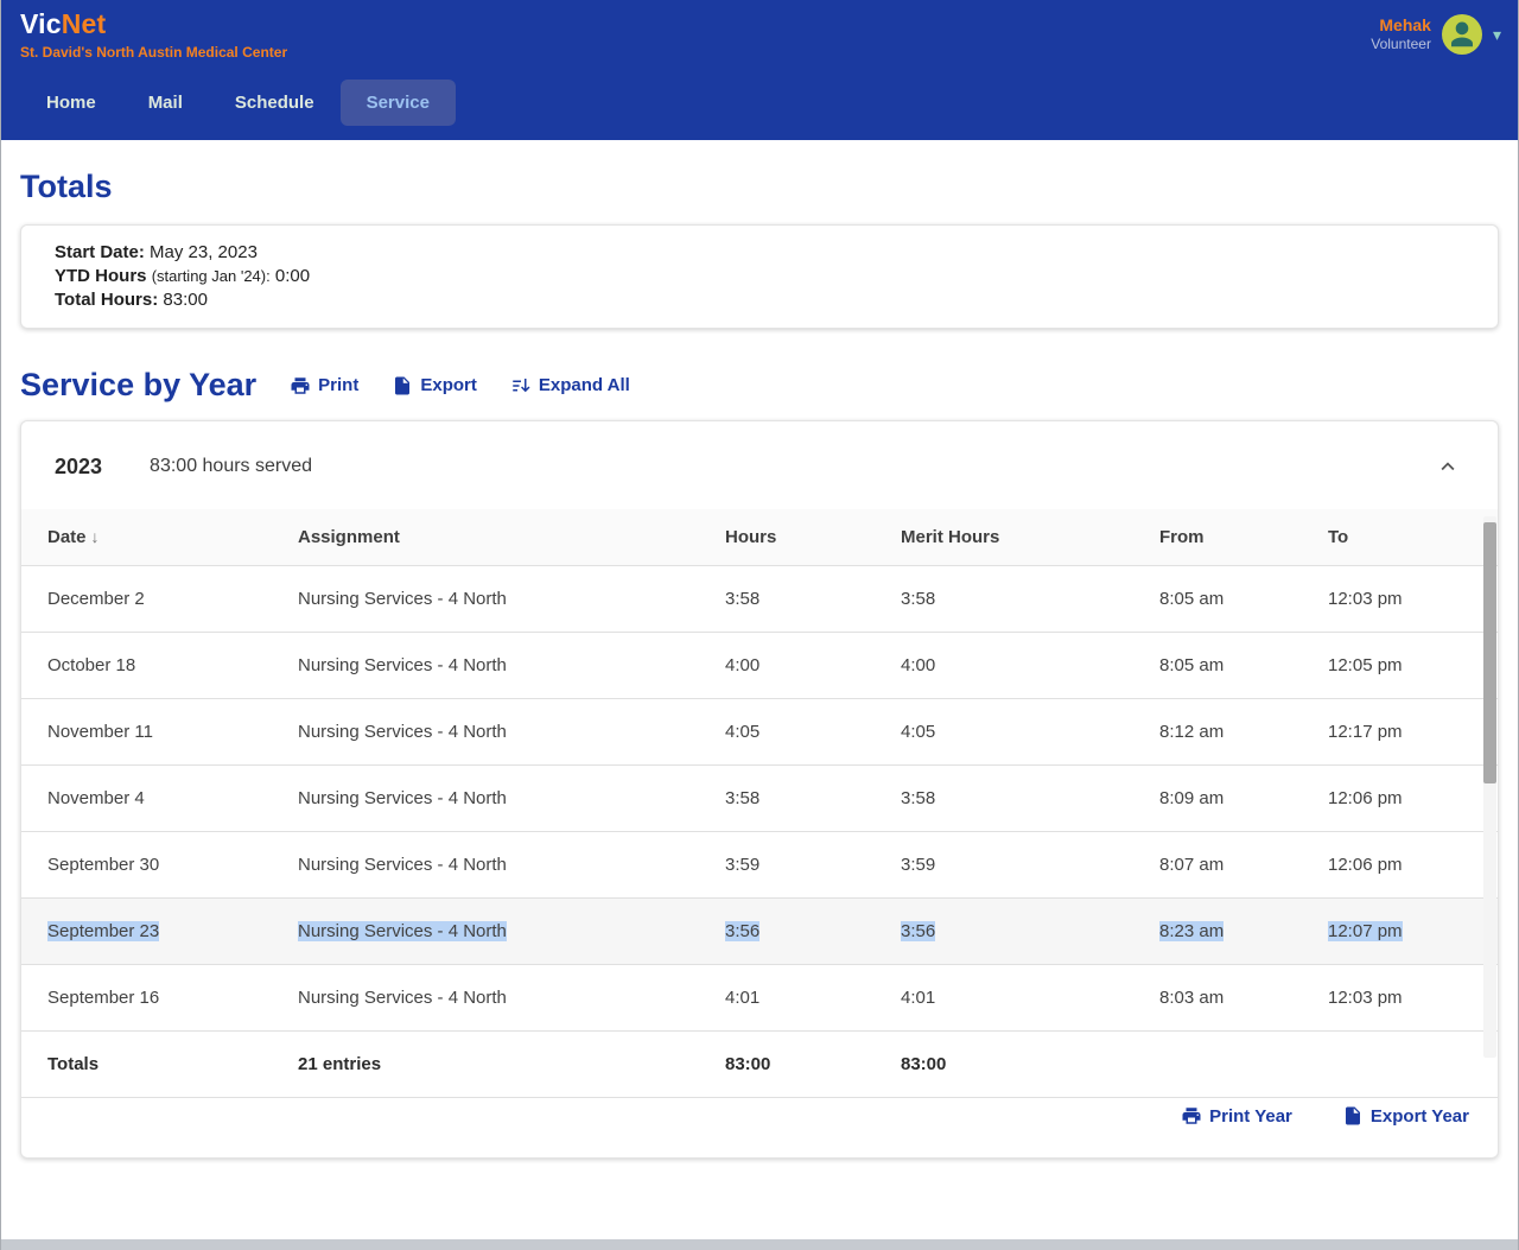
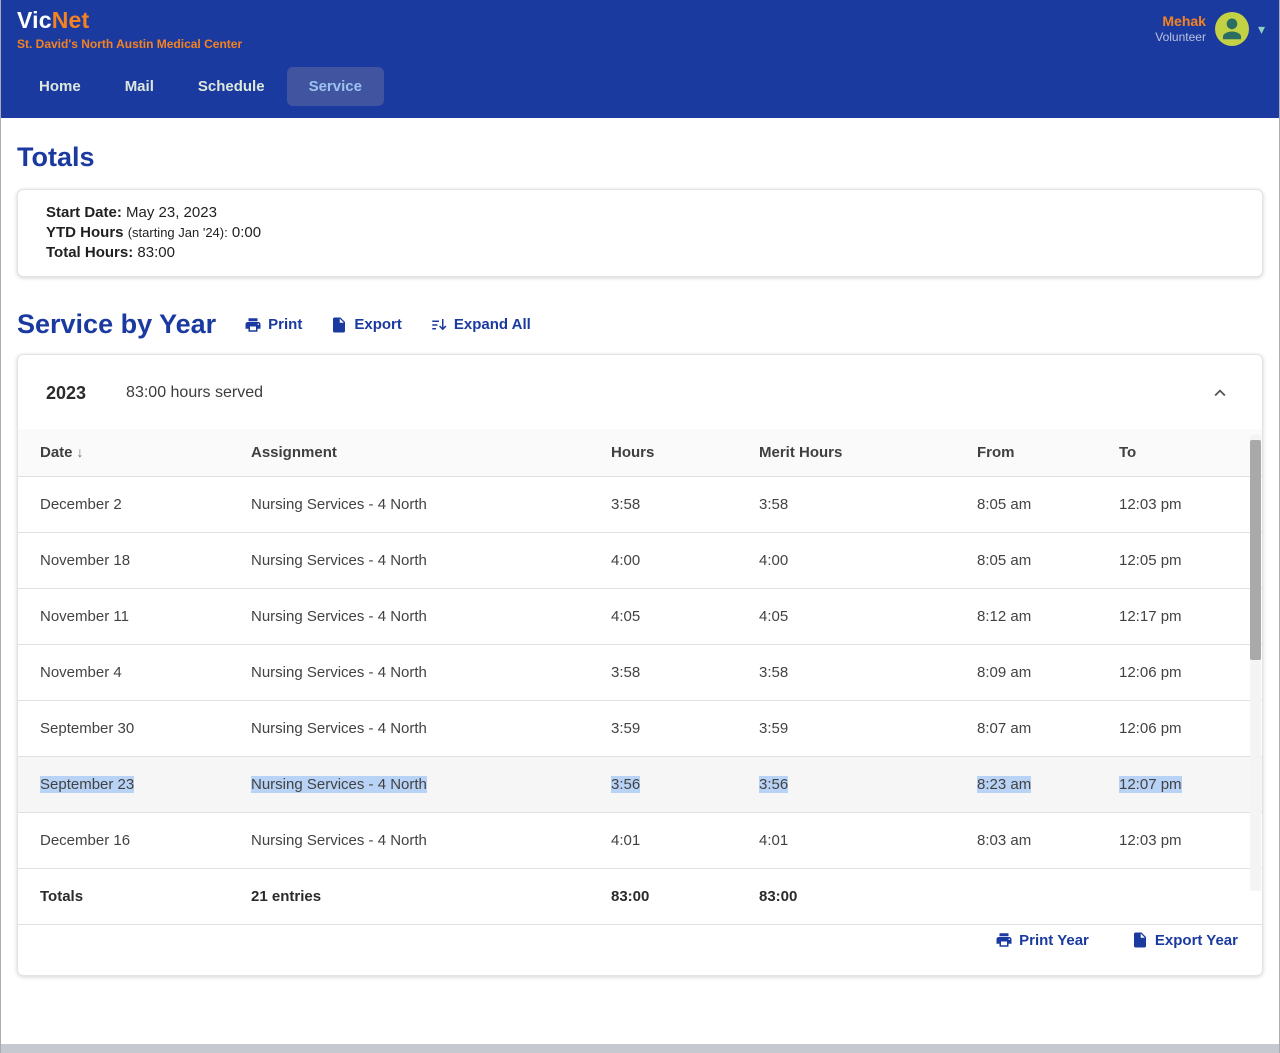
  VicNet
  St. David's North Austin Medical Center
  Mehak
  Volunteer
  ▾
  Home
  Mail
  Schedule
  Service
  Totals
  Start Date: May 23, 2023
  YTD Hours (starting Jan '24): 0:00
  Total Hours: 83:00
  Service by Year
  Print
  Export
  Expand All
  2023
  83:00 hours served
  Date ↓	Assignment	Hours	Merit Hours	From	To
  December 2	Nursing Services - 4 North	3:58	3:58	8:05 am	12:03 pm
- October 18	Nursing Services - 4 North	4:00	4:00	8:05 am	12:05 pm
+ November 18	Nursing Services - 4 North	4:00	4:00	8:05 am	12:05 pm
  November 11	Nursing Services - 4 North	4:05	4:05	8:12 am	12:17 pm
  November 4	Nursing Services - 4 North	3:58	3:58	8:09 am	12:06 pm
  September 30	Nursing Services - 4 North	3:59	3:59	8:07 am	12:06 pm
  September 23	Nursing Services - 4 North	3:56	3:56	8:23 am	12:07 pm
- September 16	Nursing Services - 4 North	4:01	4:01	8:03 am	12:03 pm
+ December 16	Nursing Services - 4 North	4:01	4:01	8:03 am	12:03 pm
  Totals	21 entries	83:00	83:00
  Print Year
  Export Year
